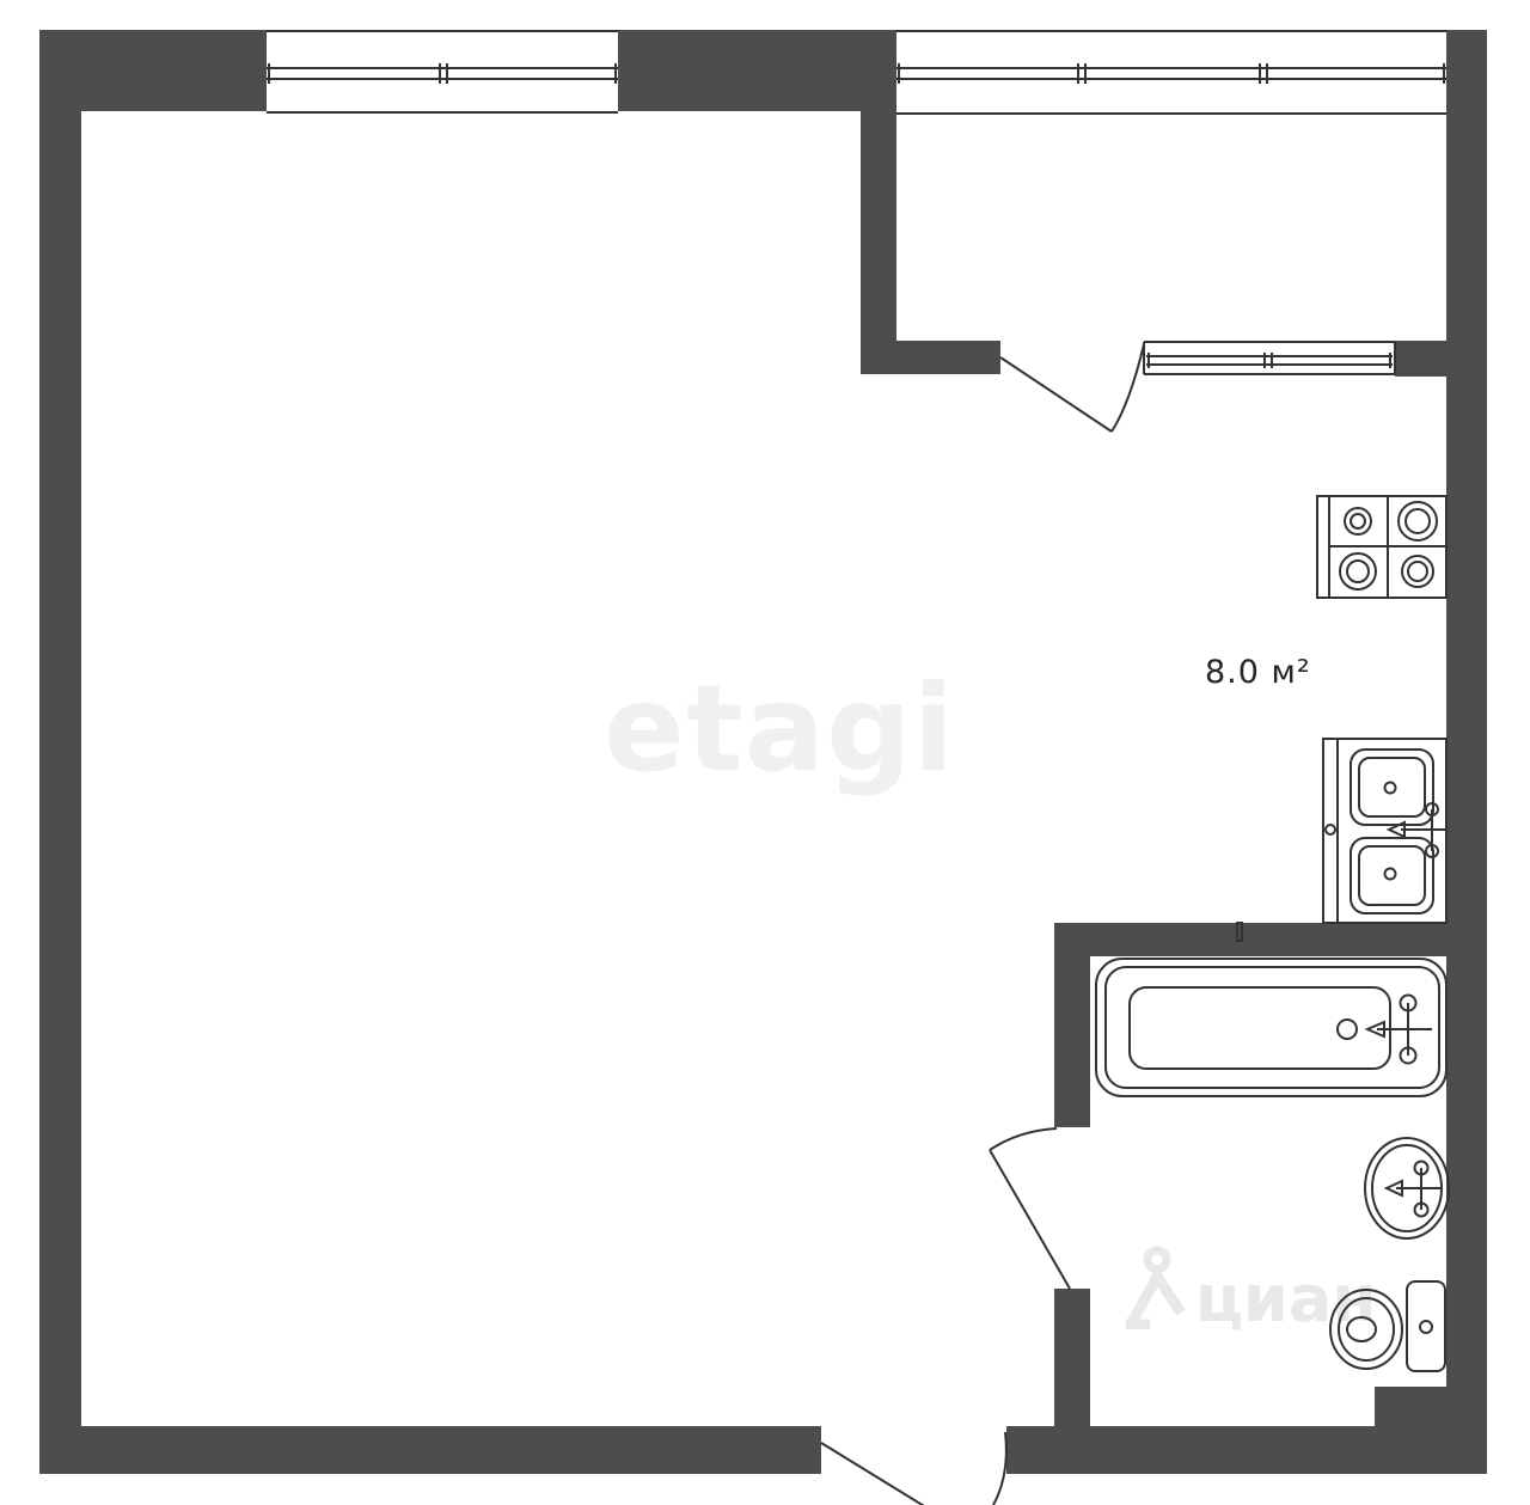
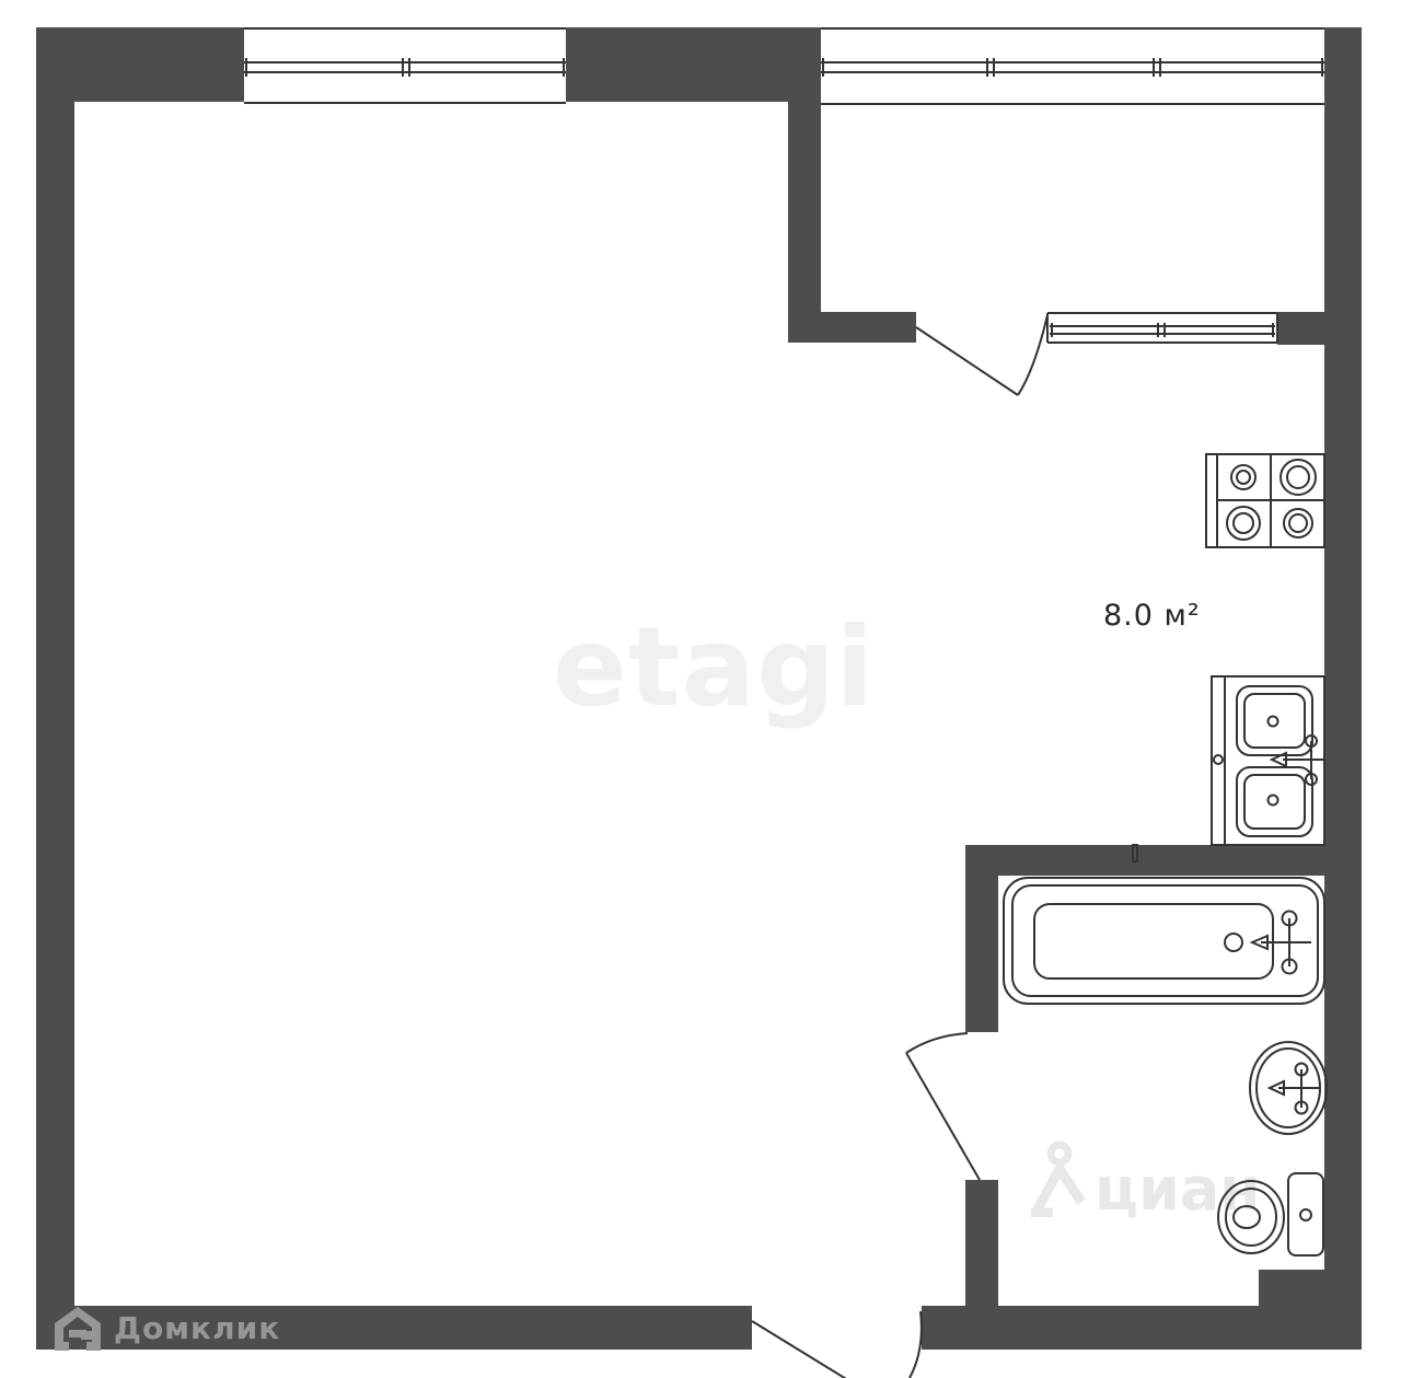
  циан
  8.0 м²
+ Домклик
